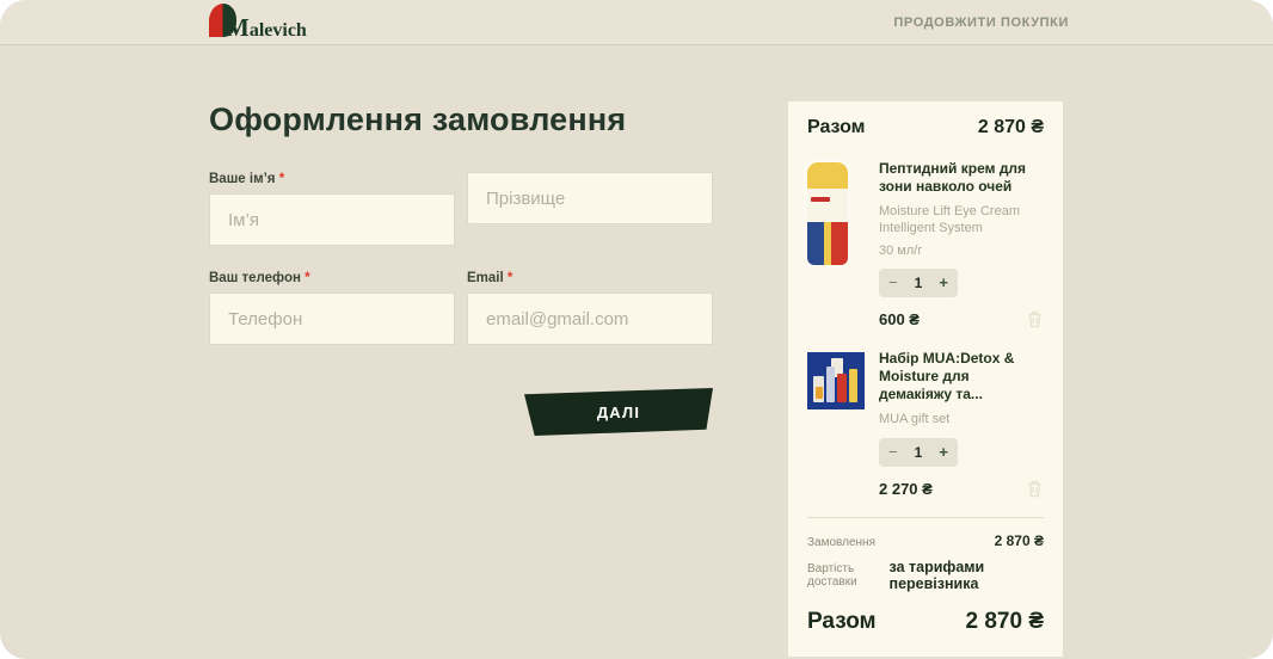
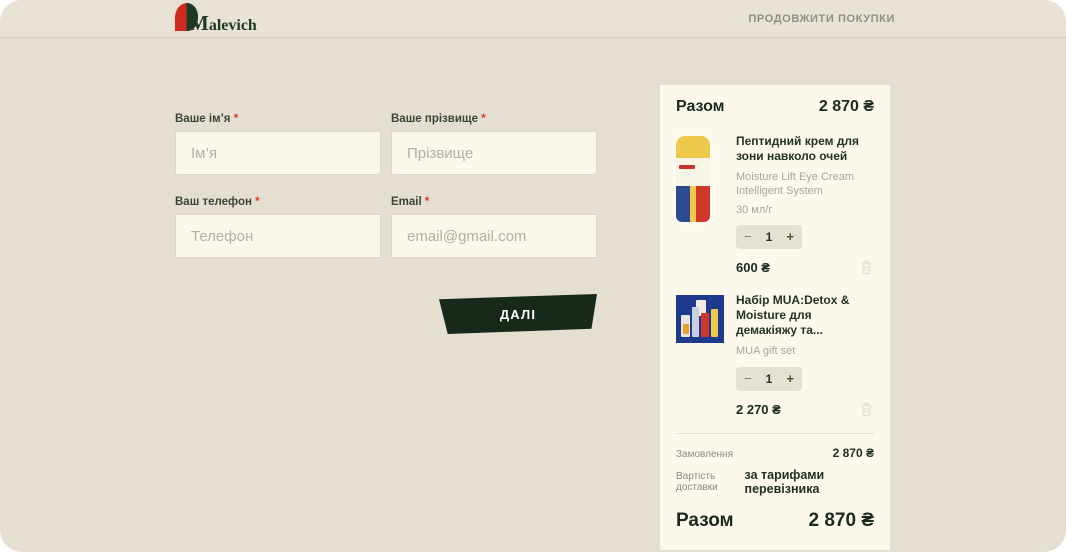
  Malevich
  ПРОДОВЖИТИ ПОКУПКИ
- Оформлення замовлення
  Ваше ім’я *
  Ім’я
+ Ваше прізвище *
  Прізвище
  Ваш телефон *
  Телефон
  Email *
  email@gmail.com
  ДАЛІ
  Разом
  2 870 ₴
  Пептидний крем для зони навколо очей
  Moisture Lift Eye Cream Intelligent System
  30 мл/г
  −
  1
  +
  600 ₴
  Набір MUA:Detox & Moisture для демакіяжу та...
  MUA gift set
  −
  1
  +
  2 270 ₴
  Замовлення
  2 870 ₴
  Вартість доставки
  за тарифами перевізника
  Разом
  2 870 ₴
